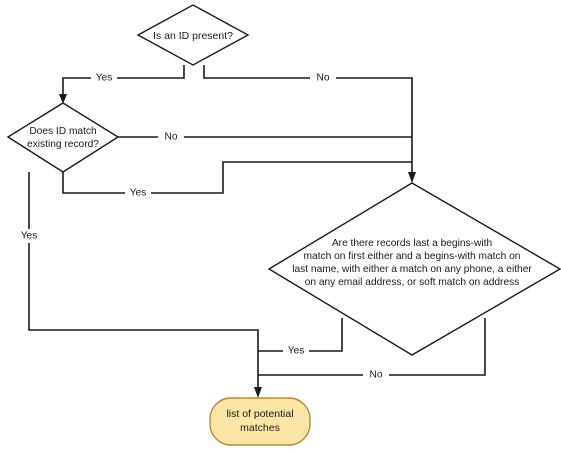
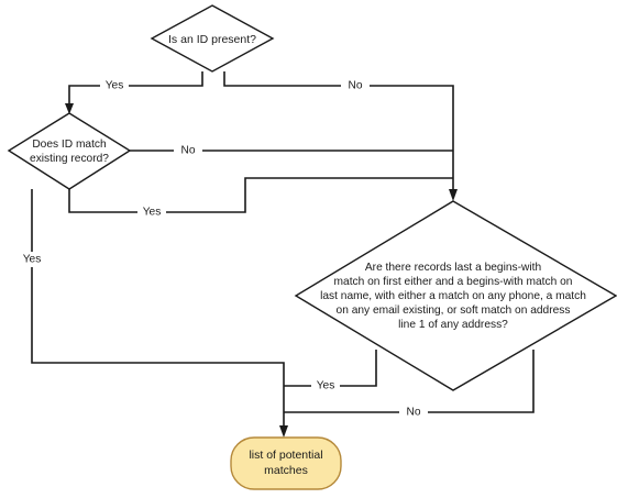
  Yes
  No
  No
  Yes
  Yes
  Yes
  No
  Is an ID present?
  Does ID match
  existing record?
  Are there records last a begins-with
  match on first either and a begins-with match on
- last name, with either a match on any phone, a either
+ last name, with either a match on any phone, a match
- on any email address, or soft match on address
+ on any email existing, or soft match on address
+ line 1 of any address?
  list of potential
  matches
